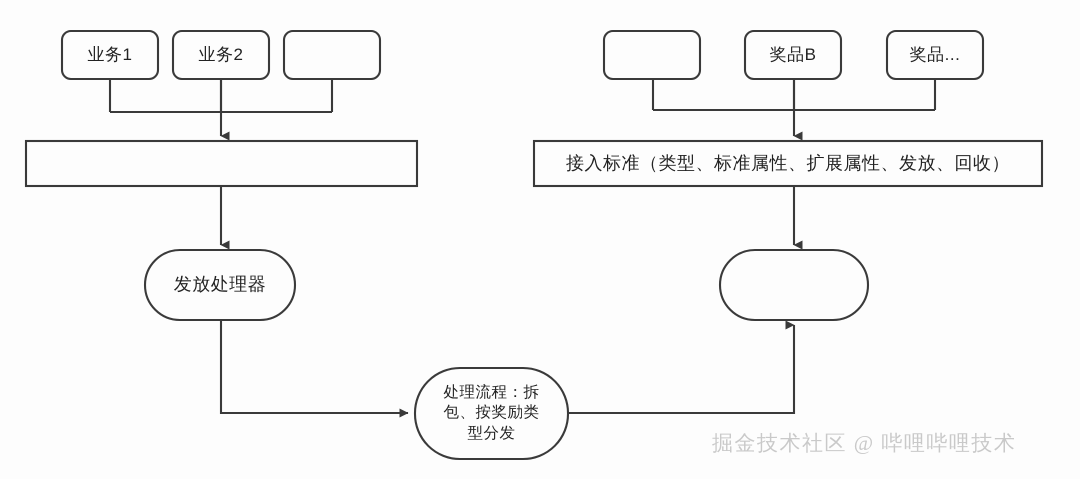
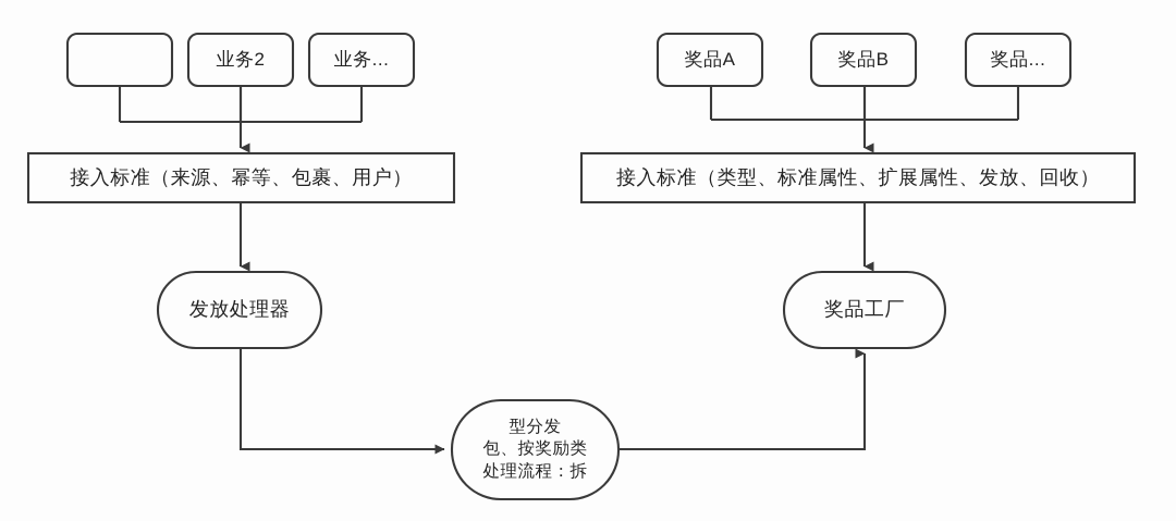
- 业务1
  业务2
+ 业务...
+ 奖品A
  奖品B
  奖品...
+ 接入标准（来源、幂等、包裹、用户）
  接入标准（类型、标准属性、扩展属性、发放、回收）
  发放处理器
+ 奖品工厂
- 处理流程：拆
+ 型分发
  包、按奖励类
- 型分发
+ 处理流程：拆
- 掘金技术社区 @ 哔哩哔哩技术
